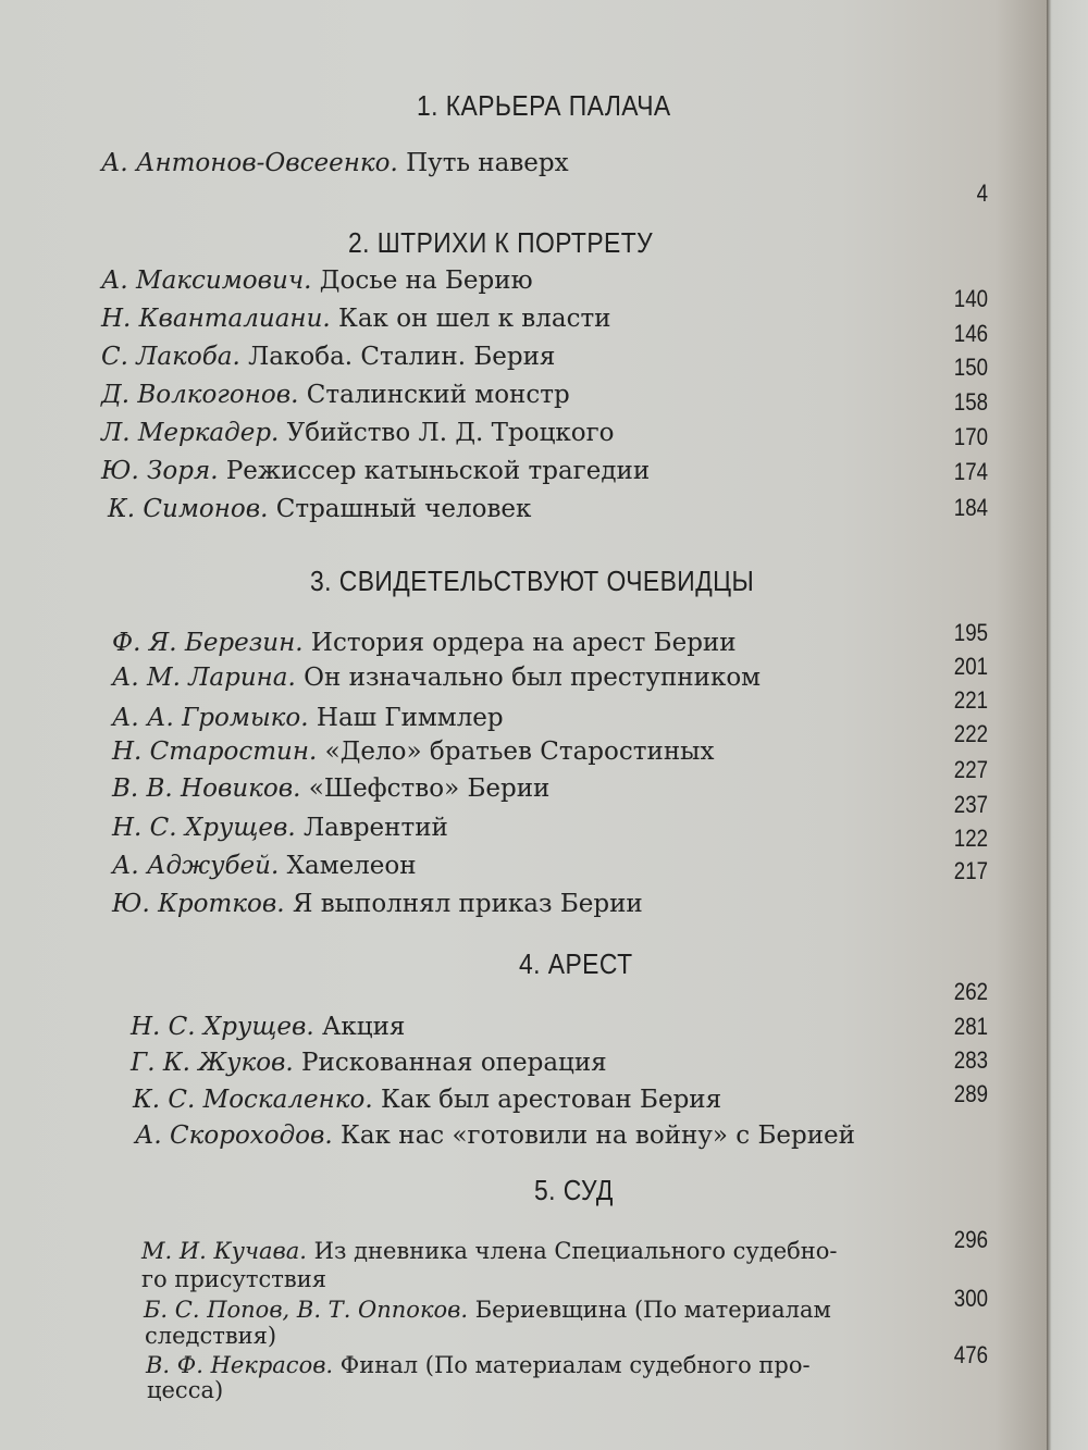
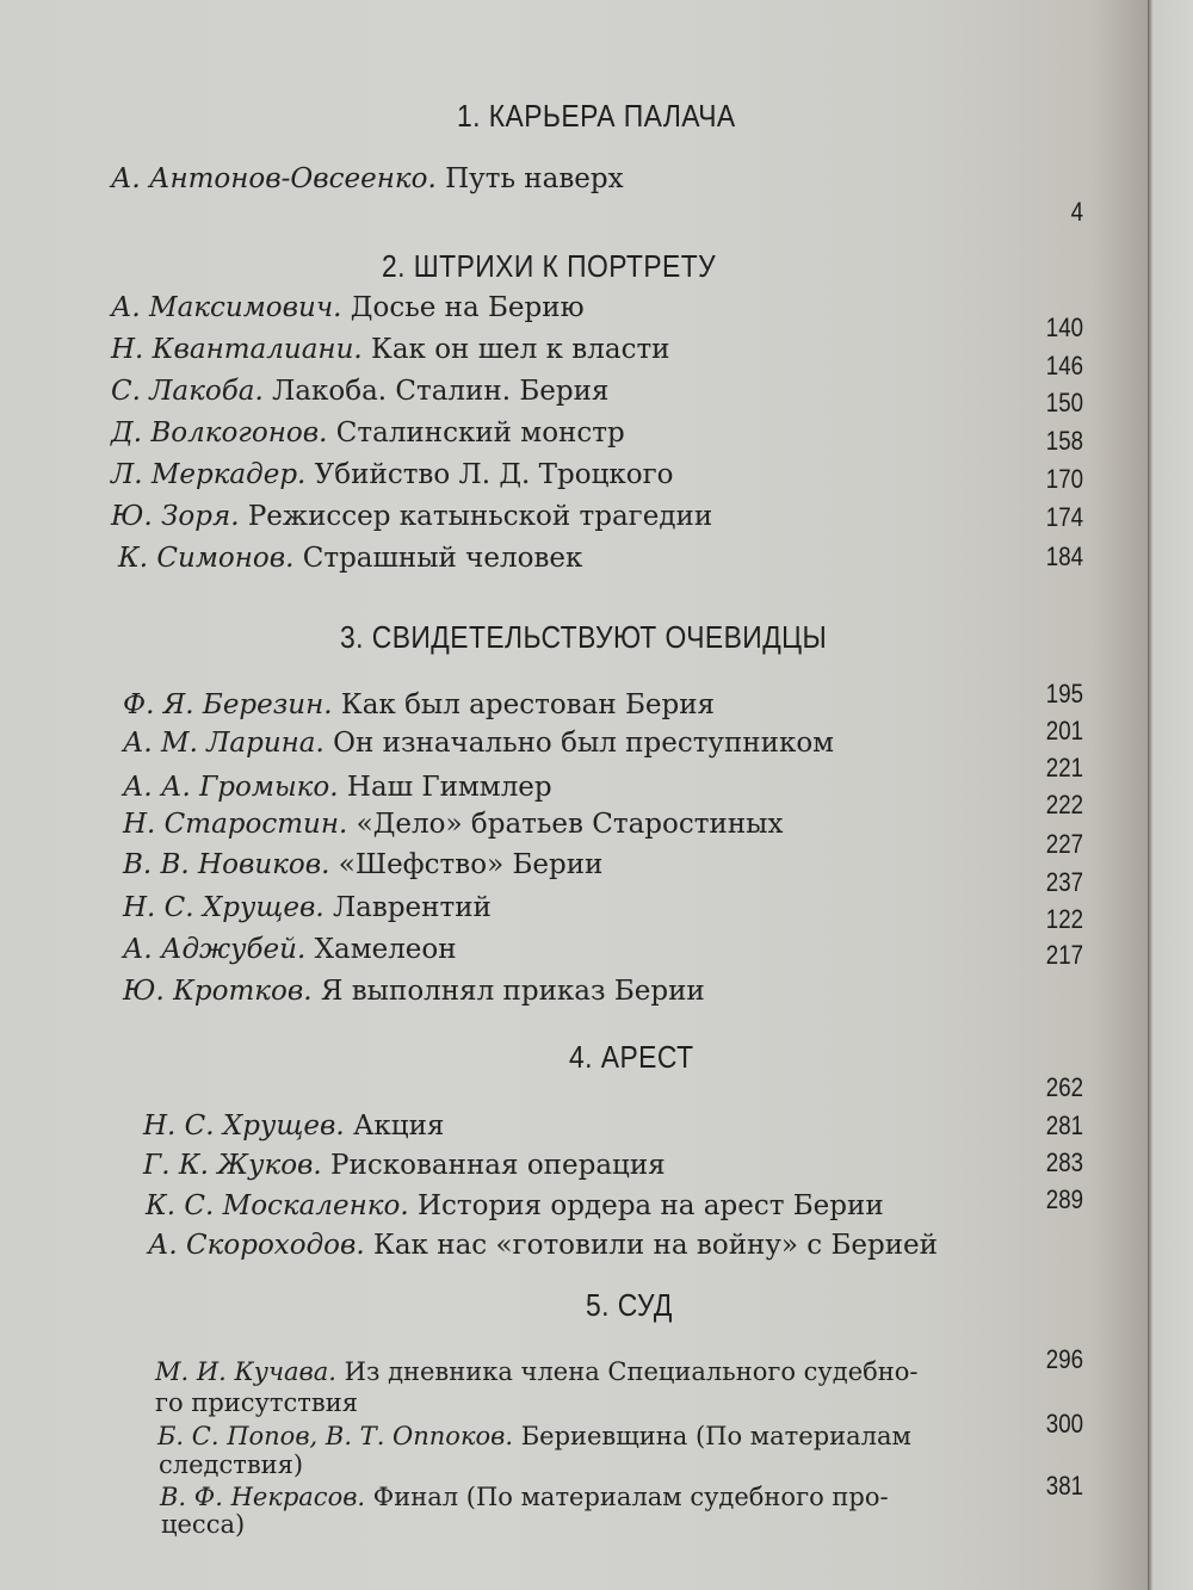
  1. КАРЬЕРА ПАЛАЧА
  А. Антонов-Овсеенко. Путь наверх
  4
  2. ШТРИХИ К ПОРТРЕТУ
  А. Максимович. Досье на Берию
  140
  Н. Кванталиани. Как он шел к власти
  146
  С. Лакоба. Лакоба. Сталин. Берия
  150
  Д. Волкогонов. Сталинский монстр
  158
  Л. Меркадер. Убийство Л. Д. Троцкого
  170
  Ю. Зоря. Режиссер катыньской трагедии
  174
  К. Симонов. Страшный человек
  184
  3. СВИДЕТЕЛЬСТВУЮТ ОЧЕВИДЦЫ
- Ф. Я. Березин. История ордера на арест Берии
+ Ф. Я. Березин. Как был арестован Берия
  195
  А. М. Ларина. Он изначально был преступником
  201
  А. А. Громыко. Наш Гиммлер
  221
  Н. Старостин. «Дело» братьев Старостиных
  222
  В. В. Новиков. «Шефство» Берии
  227
  Н. С. Хрущев. Лаврентий
  237
  А. Аджубей. Хамелеон
  122
  Ю. Кротков. Я выполнял приказ Берии
  217
  4. АРЕСТ
  262
  Н. С. Хрущев. Акция
  281
  Г. К. Жуков. Рискованная операция
  283
- К. С. Москаленко. Как был арестован Берия
+ К. С. Москаленко. История ордера на арест Берии
  289
  А. Скороходов. Как нас «готовили на войну» с Берией
  5. СУД
  М. И. Кучава. Из дневника члена Специального судебно-
  го присутствия
  296
  Б. С. Попов, В. Т. Оппоков. Бериевщина (По материалам
  следствия)
  300
  В. Ф. Некрасов. Финал (По материалам судебного про-
  цесса)
- 476
+ 381
